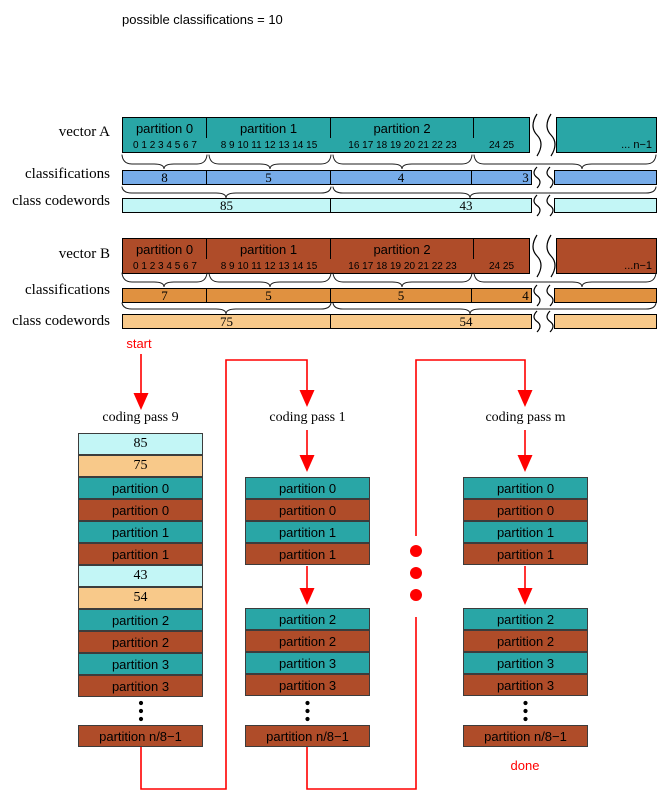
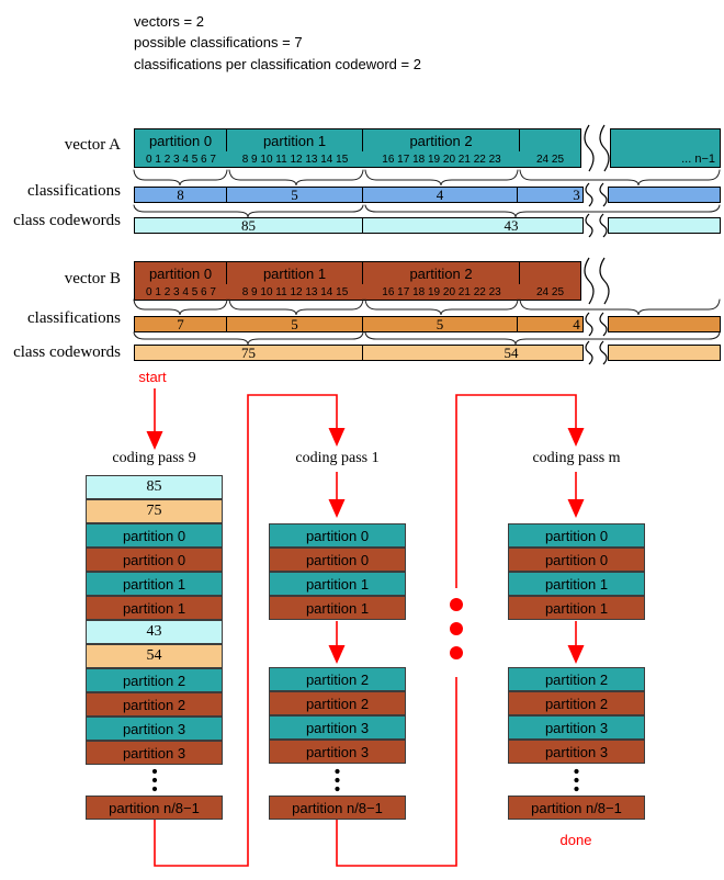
+ vectors = 2
- possible classifications = 10
+ possible classifications = 7
+ classifications per classification codeword = 2
  vector A
  classifications
  class codewords
  vector B
  classifications
  class codewords
  start
  done
  coding pass 9
  coding pass 1
  coding pass m
  partition 0
  partition 1
  partition 2
  0 1 2 3 4 5 6 7
  8 9 10 11 12 13 14 15
  16 17 18 19 20 21 22 23
  24 25
  ... n−1
  8
  5
  4
  3
  85
  43
  partition 0
  partition 1
  partition 2
  0 1 2 3 4 5 6 7
  8 9 10 11 12 13 14 15
  16 17 18 19 20 21 22 23
  24 25
- ...n−1
  7
  5
  5
  4
  75
  54
  85
  75
  partition 0
  partition 0
  partition 1
  partition 1
  43
  54
  partition 2
  partition 2
  partition 3
  partition 3
  partition n/8−1
  partition 0
  partition 0
  partition 1
  partition 1
  partition 2
  partition 2
  partition 3
  partition 3
  partition n/8−1
  partition 0
  partition 0
  partition 1
  partition 1
  partition 2
  partition 2
  partition 3
  partition 3
  partition n/8−1
